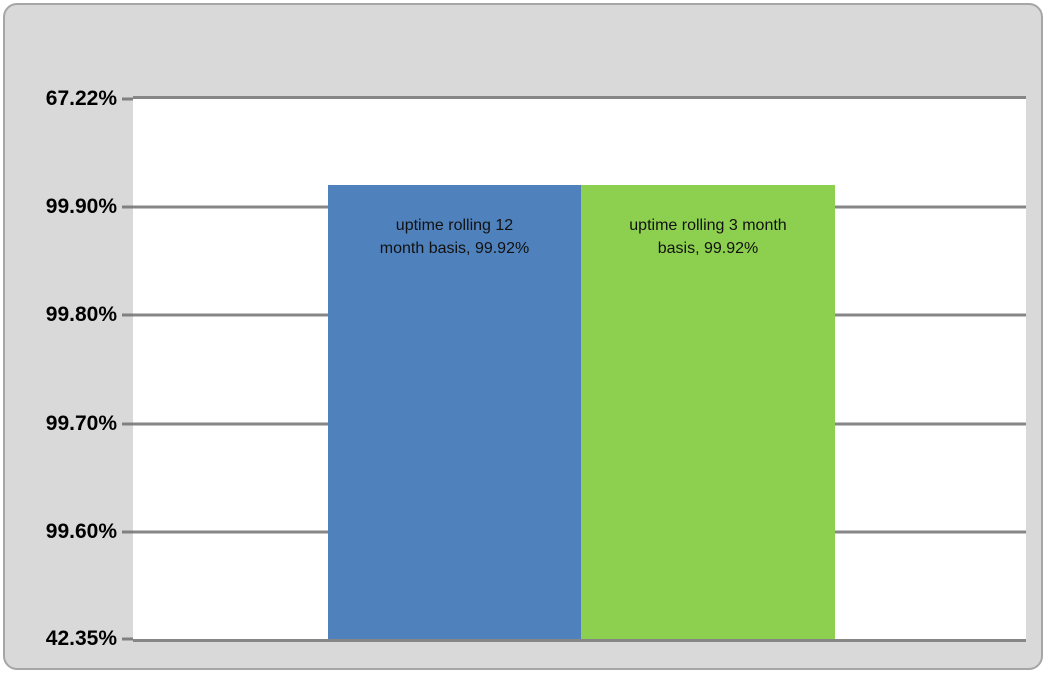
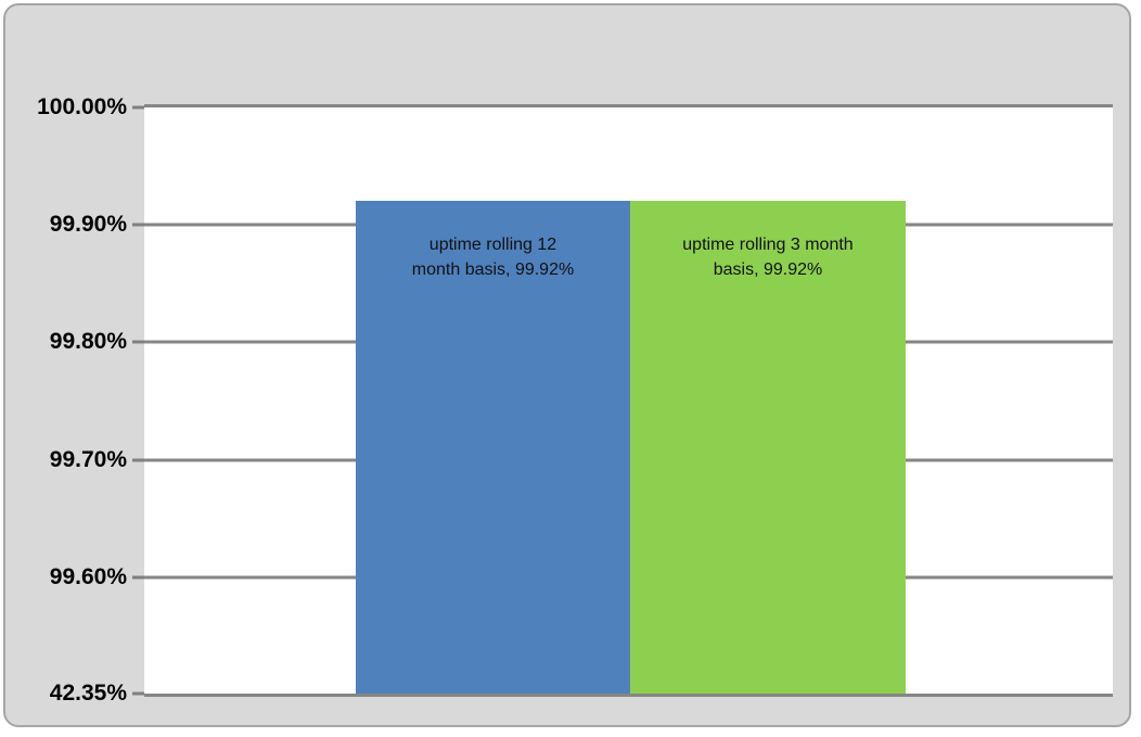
- 67.22%
+ 100.00%
  99.90%
  99.80%
  99.70%
  99.60%
  42.35%
  uptime rolling 12
  month basis, 99.92%
  uptime rolling 3 month
  basis, 99.92%
